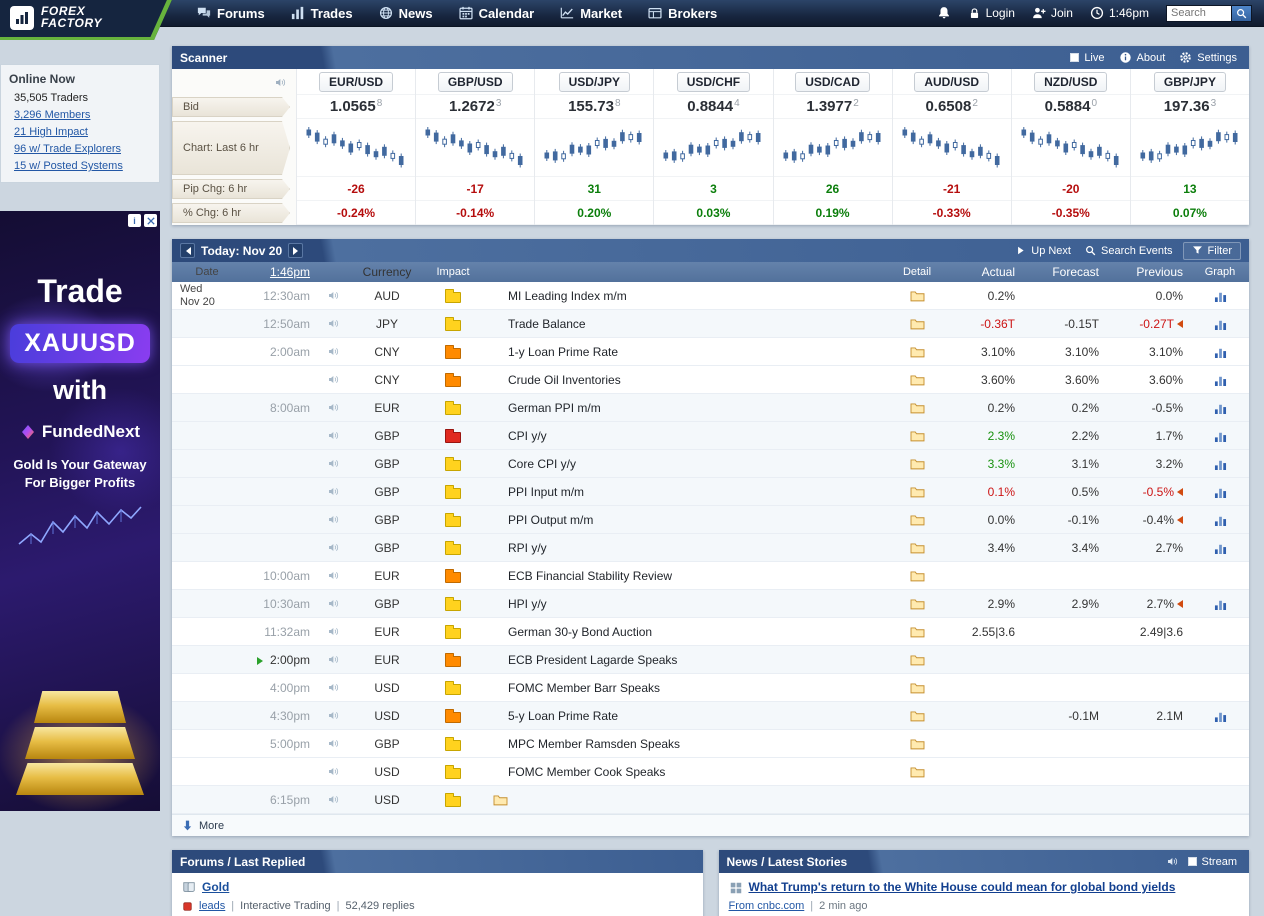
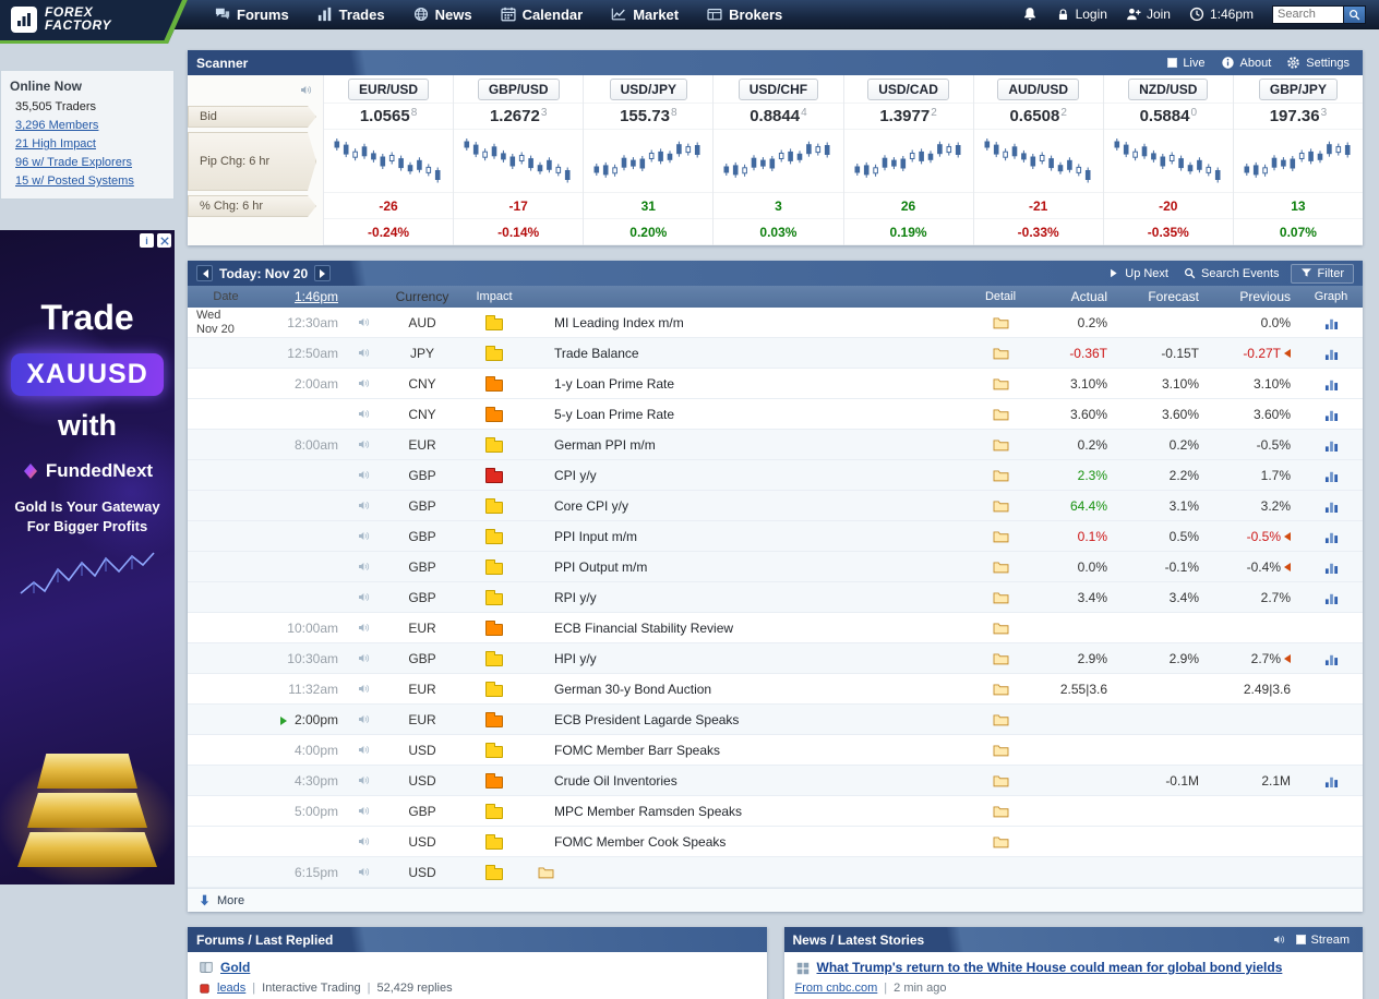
  FOREX
  FACTORY
  Forums
  Trades
  News
  Calendar
  Market
  Brokers
  Login
  Join
  1:46pm
  Search
  Online Now
  35,505 Traders
  3,296 Members
  21 High Impact
  96 w/ Trade Explorers
  15 w/ Posted Systems
  i
  Trade
  XAUUSD
  with
  FundedNext
  Gold Is Your Gateway
  For Bigger Profits
  Scanner
  Live
  About
  Settings
  Bid
- Chart: Last 6 hr
  Pip Chg: 6 hr
  % Chg: 6 hr
  EUR/USD
  1.0565
  8
  -26
  -0.24%
  GBP/USD
  1.2672
  3
  -17
  -0.14%
  USD/JPY
  155.73
  8
  31
  0.20%
  USD/CHF
  0.8844
  4
  3
  0.03%
  USD/CAD
  1.3977
  2
  26
  0.19%
  AUD/USD
  0.6508
  2
  -21
  -0.33%
  NZD/USD
  0.5884
  0
  -20
  -0.35%
  GBP/JPY
  197.36
  3
  13
  0.07%
  Today: Nov 20
  Up Next
  Search Events
  Filter
  Date
  1:46pm
  Currency
  Impact
  Detail
  Actual
  Forecast
  Previous
  Graph
  Wed
  Nov 20
  12:30am
  AUD
  MI Leading Index m/m
  0.2%
  0.0%
  12:50am
  JPY
  Trade Balance
  -0.36T
  -0.15T
  -0.27T
  2:00am
  CNY
  1-y Loan Prime Rate
  3.10%
  3.10%
  3.10%
  CNY
- Crude Oil Inventories
+ 5-y Loan Prime Rate
  3.60%
  3.60%
  3.60%
  8:00am
  EUR
  German PPI m/m
  0.2%
  0.2%
  -0.5%
  GBP
  CPI y/y
  2.3%
  2.2%
  1.7%
  GBP
  Core CPI y/y
- 3.3%
+ 64.4%
  3.1%
  3.2%
  GBP
  PPI Input m/m
  0.1%
  0.5%
  -0.5%
  GBP
  PPI Output m/m
  0.0%
  -0.1%
  -0.4%
  GBP
  RPI y/y
  3.4%
  3.4%
  2.7%
  10:00am
  EUR
  ECB Financial Stability Review
  10:30am
  GBP
  HPI y/y
  2.9%
  2.9%
  2.7%
  11:32am
  EUR
  German 30-y Bond Auction
  2.55|3.6
  2.49|3.6
  2:00pm
  EUR
  ECB President Lagarde Speaks
  4:00pm
  USD
  FOMC Member Barr Speaks
  4:30pm
  USD
- 5-y Loan Prime Rate
+ Crude Oil Inventories
  -0.1M
  2.1M
  5:00pm
  GBP
  MPC Member Ramsden Speaks
  USD
  FOMC Member Cook Speaks
  6:15pm
  USD
  More
  Forums / Last Replied
  Gold
  leads
  |
  Interactive Trading
  |
  52,429 replies
  News / Latest Stories
  Stream
  What Trump's return to the White House could mean for global bond yields
  From cnbc.com
  |
  2 min ago
